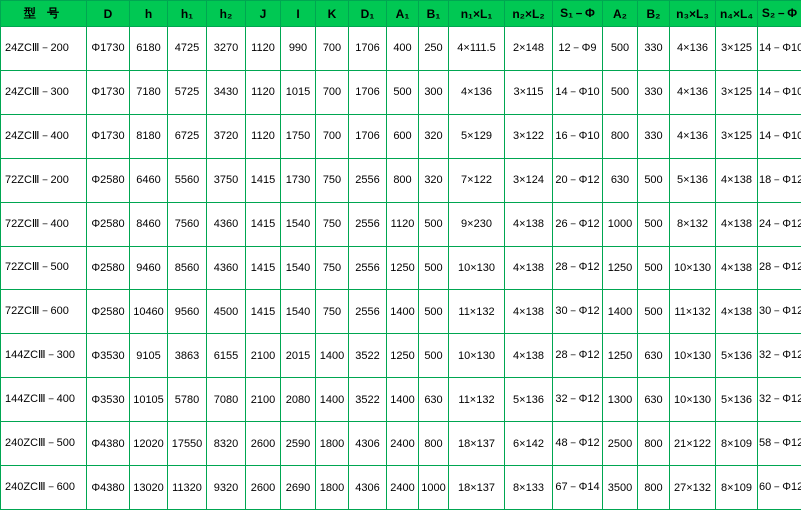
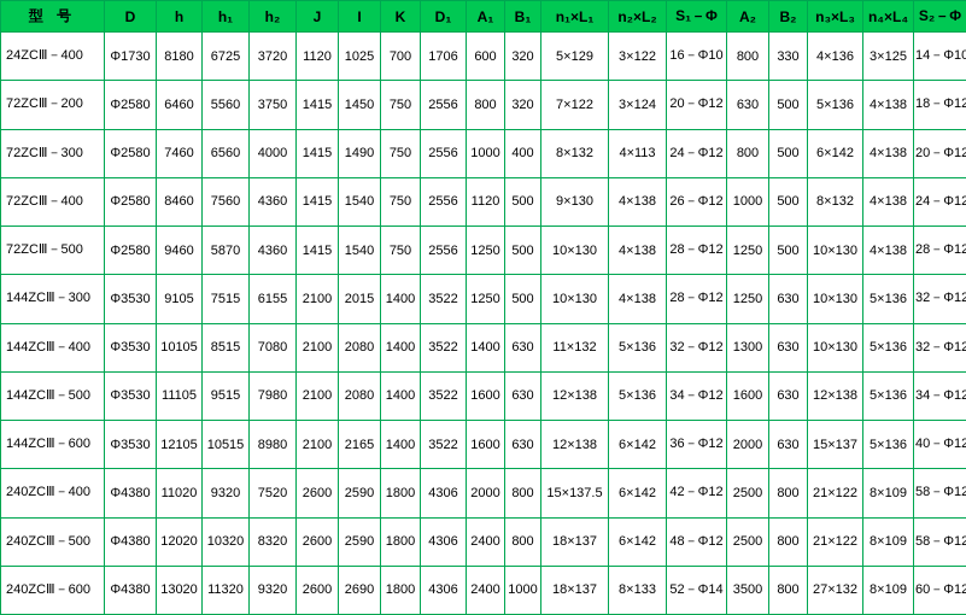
  型 号	D	h	h₁	h₂	J	I	K	D₁	A₁	B₁	n₁×L₁	n₂×L₂	S₁－Φ	A₂	B₂	n₃×L₃	n₄×L₄	S₂－Φ
- 24ZCⅢ－200	Φ1730	6180	4725	3270	1120	990	700	1706	400	250	4×111.5	2×148	12－Φ9	500	330	4×136	3×125	14－Φ10
- 24ZCⅢ－300	Φ1730	7180	5725	3430	1120	1015	700	1706	500	300	4×136	3×115	14－Φ10	500	330	4×136	3×125	14－Φ10
- 24ZCⅢ－400	Φ1730	8180	6725	3720	1120	1750	700	1706	600	320	5×129	3×122	16－Φ10	800	330	4×136	3×125	14－Φ10
+ 24ZCⅢ－400	Φ1730	8180	6725	3720	1120	1025	700	1706	600	320	5×129	3×122	16－Φ10	800	330	4×136	3×125	14－Φ10
- 72ZCⅢ－200	Φ2580	6460	5560	3750	1415	1730	750	2556	800	320	7×122	3×124	20－Φ12	630	500	5×136	4×138	18－Φ12
+ 72ZCⅢ－200	Φ2580	6460	5560	3750	1415	1450	750	2556	800	320	7×122	3×124	20－Φ12	630	500	5×136	4×138	18－Φ12
+ 72ZCⅢ－300	Φ2580	7460	6560	4000	1415	1490	750	2556	1000	400	8×132	4×113	24－Φ12	800	500	6×142	4×138	20－Φ12
- 72ZCⅢ－400	Φ2580	8460	7560	4360	1415	1540	750	2556	1120	500	9×230	4×138	26－Φ12	1000	500	8×132	4×138	24－Φ12
+ 72ZCⅢ－400	Φ2580	8460	7560	4360	1415	1540	750	2556	1120	500	9×130	4×138	26－Φ12	1000	500	8×132	4×138	24－Φ12
- 72ZCⅢ－500	Φ2580	9460	8560	4360	1415	1540	750	2556	1250	500	10×130	4×138	28－Φ12	1250	500	10×130	4×138	28－Φ12
+ 72ZCⅢ－500	Φ2580	9460	5870	4360	1415	1540	750	2556	1250	500	10×130	4×138	28－Φ12	1250	500	10×130	4×138	28－Φ12
- 72ZCⅢ－600	Φ2580	10460	9560	4500	1415	1540	750	2556	1400	500	11×132	4×138	30－Φ12	1400	500	11×132	4×138	30－Φ12
- 144ZCⅢ－300	Φ3530	9105	3863	6155	2100	2015	1400	3522	1250	500	10×130	4×138	28－Φ12	1250	630	10×130	5×136	32－Φ12
+ 144ZCⅢ－300	Φ3530	9105	7515	6155	2100	2015	1400	3522	1250	500	10×130	4×138	28－Φ12	1250	630	10×130	5×136	32－Φ12
- 144ZCⅢ－400	Φ3530	10105	5780	7080	2100	2080	1400	3522	1400	630	11×132	5×136	32－Φ12	1300	630	10×130	5×136	32－Φ12
+ 144ZCⅢ－400	Φ3530	10105	8515	7080	2100	2080	1400	3522	1400	630	11×132	5×136	32－Φ12	1300	630	10×130	5×136	32－Φ12
+ 144ZCⅢ－500	Φ3530	11105	9515	7980	2100	2080	1400	3522	1600	630	12×138	5×136	34－Φ12	1600	630	12×138	5×136	34－Φ12
+ 144ZCⅢ－600	Φ3530	12105	10515	8980	2100	2165	1400	3522	1600	630	12×138	6×142	36－Φ12	2000	630	15×137	5×136	40－Φ12
+ 240ZCⅢ－400	Φ4380	11020	9320	7520	2600	2590	1800	4306	2000	800	15×137.5	6×142	42－Φ12	2500	800	21×122	8×109	58－Φ12
- 240ZCⅢ－500	Φ4380	12020	17550	8320	2600	2590	1800	4306	2400	800	18×137	6×142	48－Φ12	2500	800	21×122	8×109	58－Φ12
+ 240ZCⅢ－500	Φ4380	12020	10320	8320	2600	2590	1800	4306	2400	800	18×137	6×142	48－Φ12	2500	800	21×122	8×109	58－Φ12
- 240ZCⅢ－600	Φ4380	13020	11320	9320	2600	2690	1800	4306	2400	1000	18×137	8×133	67－Φ14	3500	800	27×132	8×109	60－Φ12
+ 240ZCⅢ－600	Φ4380	13020	11320	9320	2600	2690	1800	4306	2400	1000	18×137	8×133	52－Φ14	3500	800	27×132	8×109	60－Φ12
